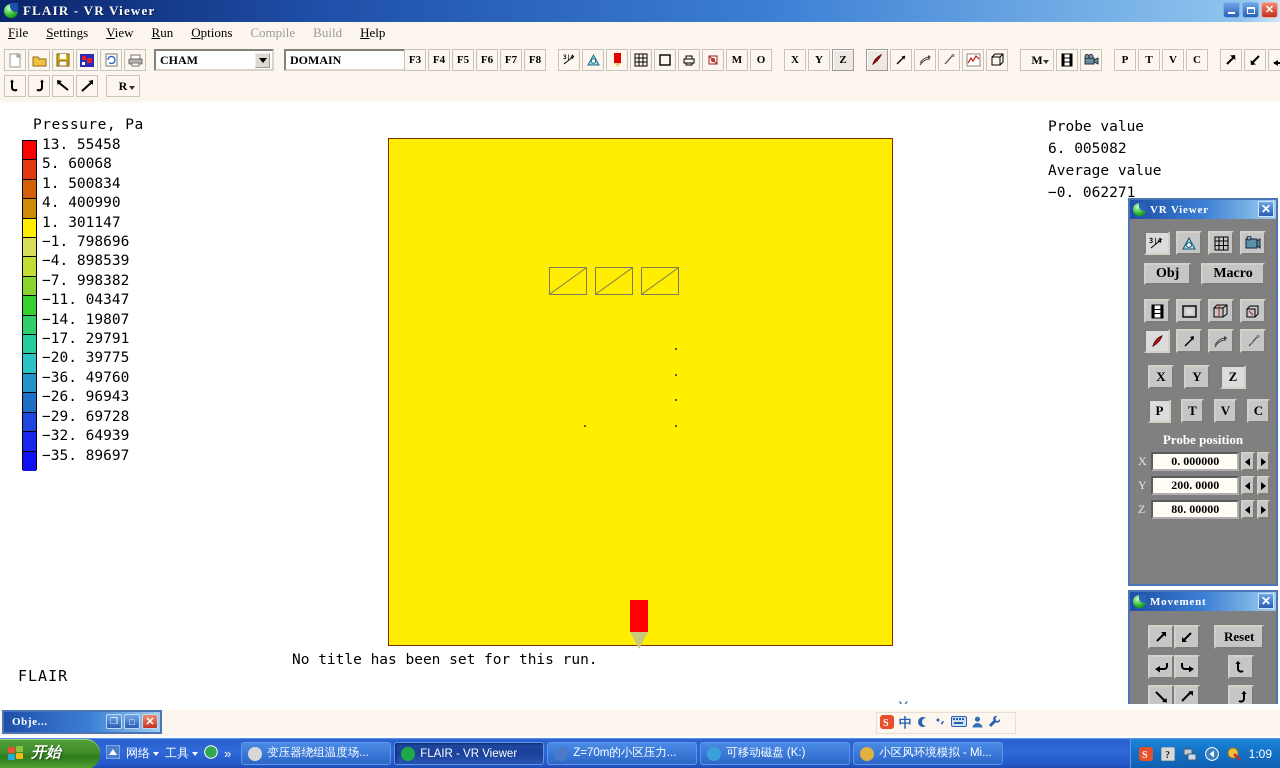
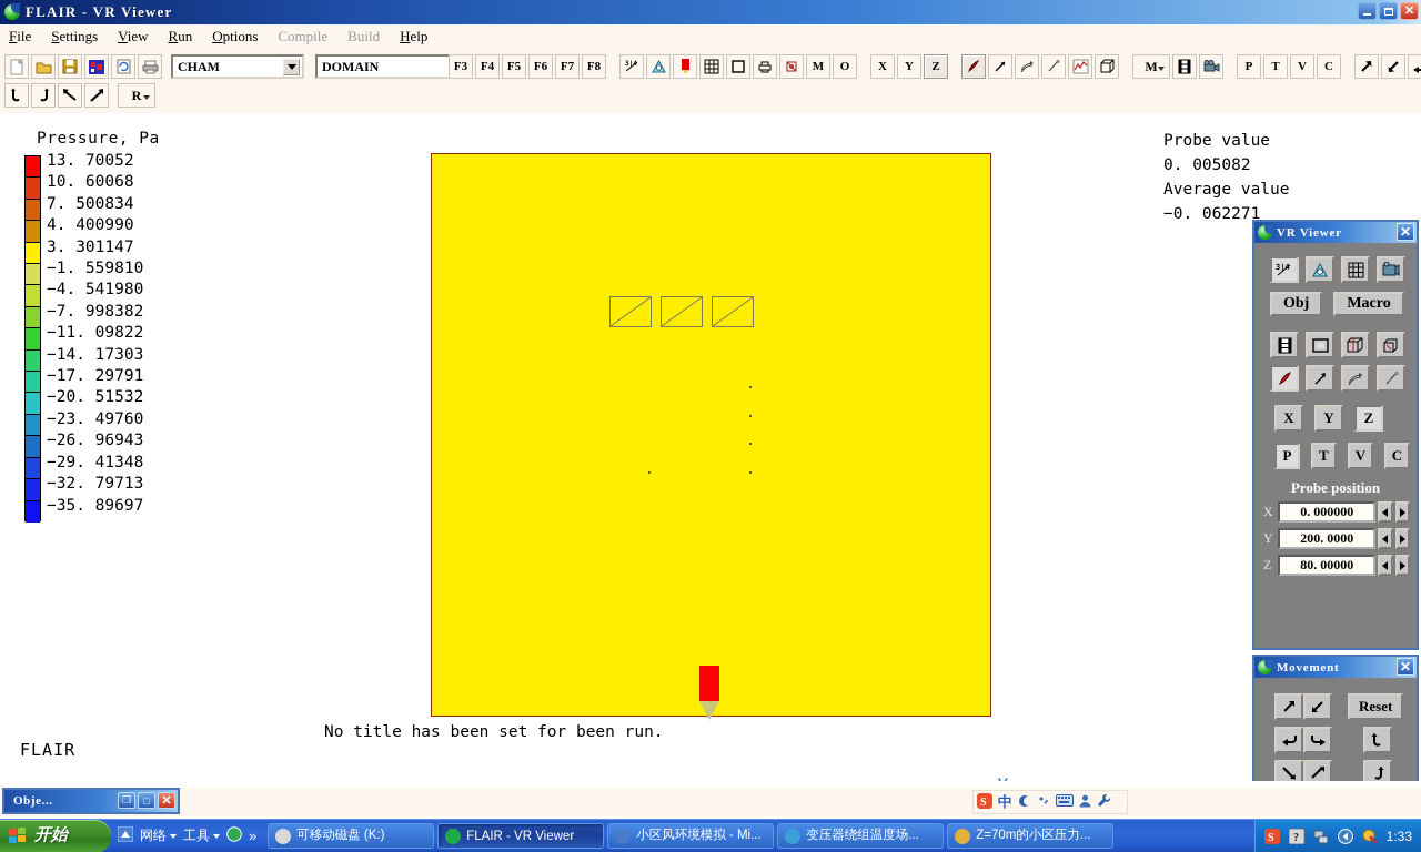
  FLAIR - VR Viewer
  ✕
  File
  Settings
  View
  Run
  Options
  Compile
  Build
  Help
  CHAM
  DOMAIN
  F3
  F4
  F5
  F6
  F7
  F8
  M
  O
  X
  Y
  Z
  M
  P
  T
  V
  C
  R
  Pressure, Pa
- 13. 55458
+ 13. 70052
- 5. 60068
+ 10. 60068
- 1. 500834
+ 7. 500834
  4. 400990
- 1. 301147
+ 3. 301147
- −1. 798696
+ −1. 559810
- −4. 898539
+ −4. 541980
  −7. 998382
- −11. 04347
+ −11. 09822
- −14. 19807
+ −14. 17303
  −17. 29791
- −20. 39775
+ −20. 51532
- −36. 49760
+ −23. 49760
  −26. 96943
- −29. 69728
+ −29. 41348
- −32. 64939
+ −32. 79713
  −35. 89697
  Probe value
- 6. 005082
+ 0. 005082
  Average value
  −0. 062271
- No title has been set for this run.
+ No title has been set for been run.
  FLAIR
  VR Viewer
  ✕
  Obj
  Macro
  X
  Y
  Z
  P
  T
  V
  C
  Probe position
  X
  0. 000000
  Y
  200. 0000
  Z
  80. 00000
  Movement
  ✕
  Reset
  Obje...
  ❐
  □
  ✕
  S
  中
  开始
  网络
  工具
  »
- 变压器绕组温度场...
+ 可移动磁盘 (K:)
  FLAIR - VR Viewer
- Z=70m的小区压力...
+ 小区风环境模拟 - Mi...
- 可移动磁盘 (K:)
+ 变压器绕组温度场...
- 小区风环境模拟 - Mi...
+ Z=70m的小区压力...
  S
  ?
- 1:09
+ 1:33
